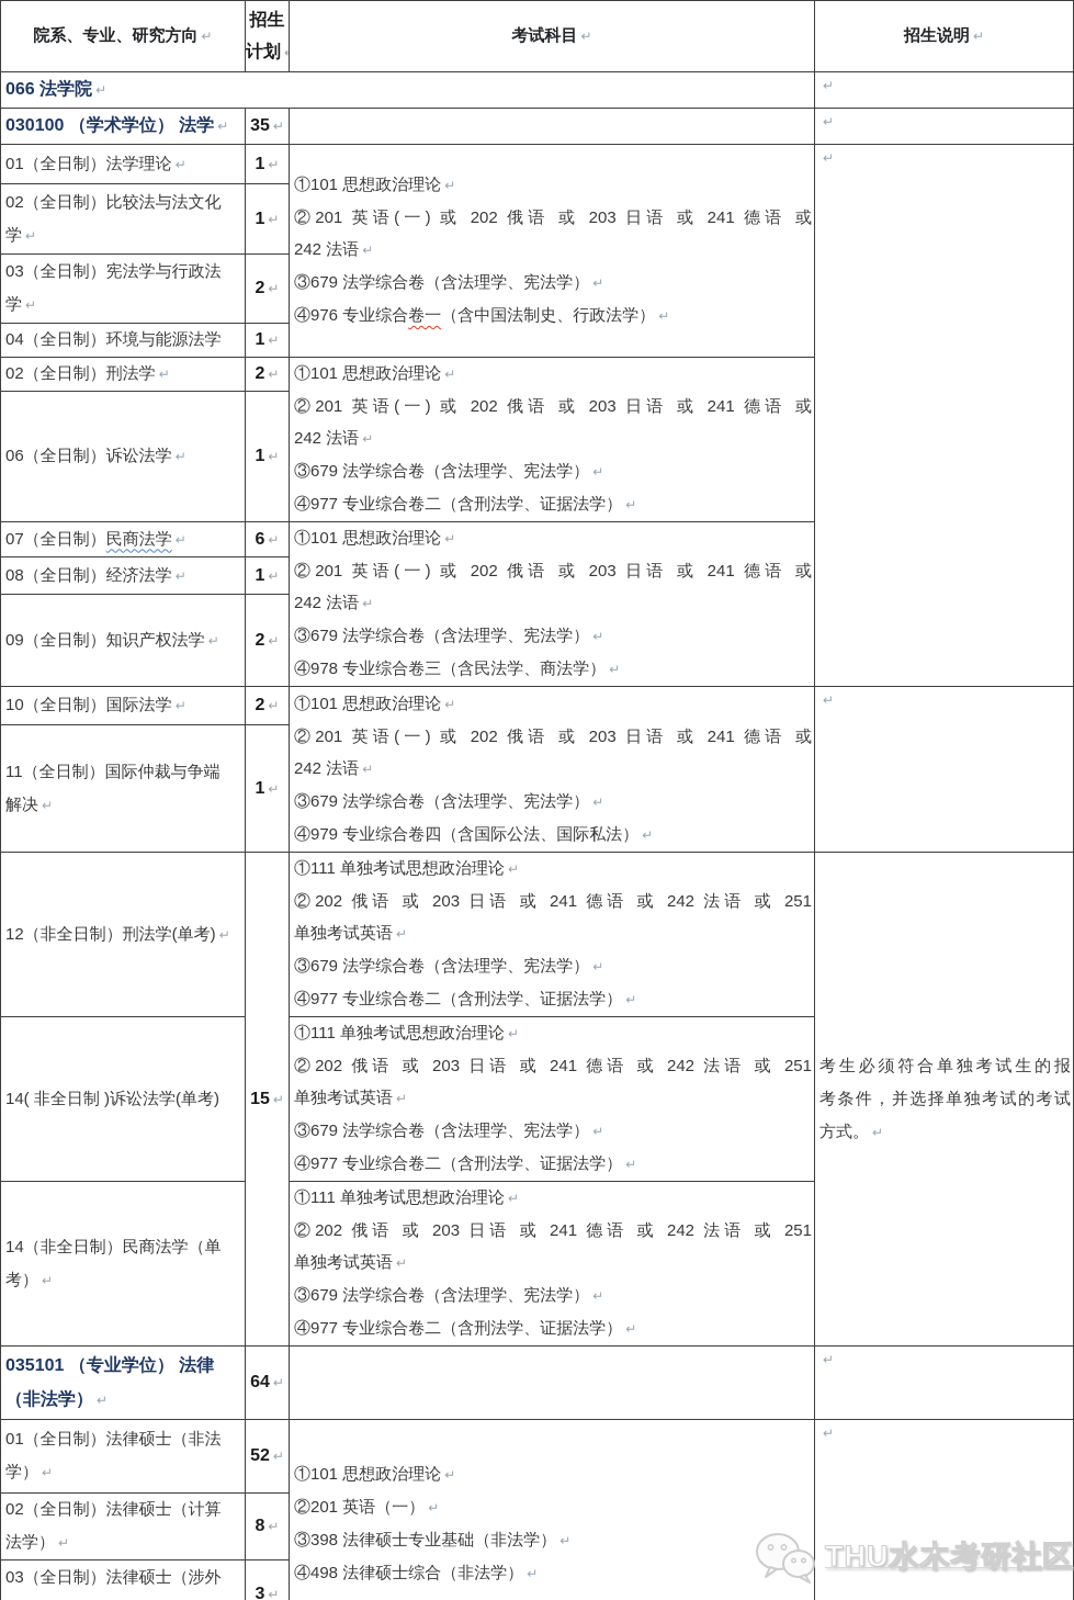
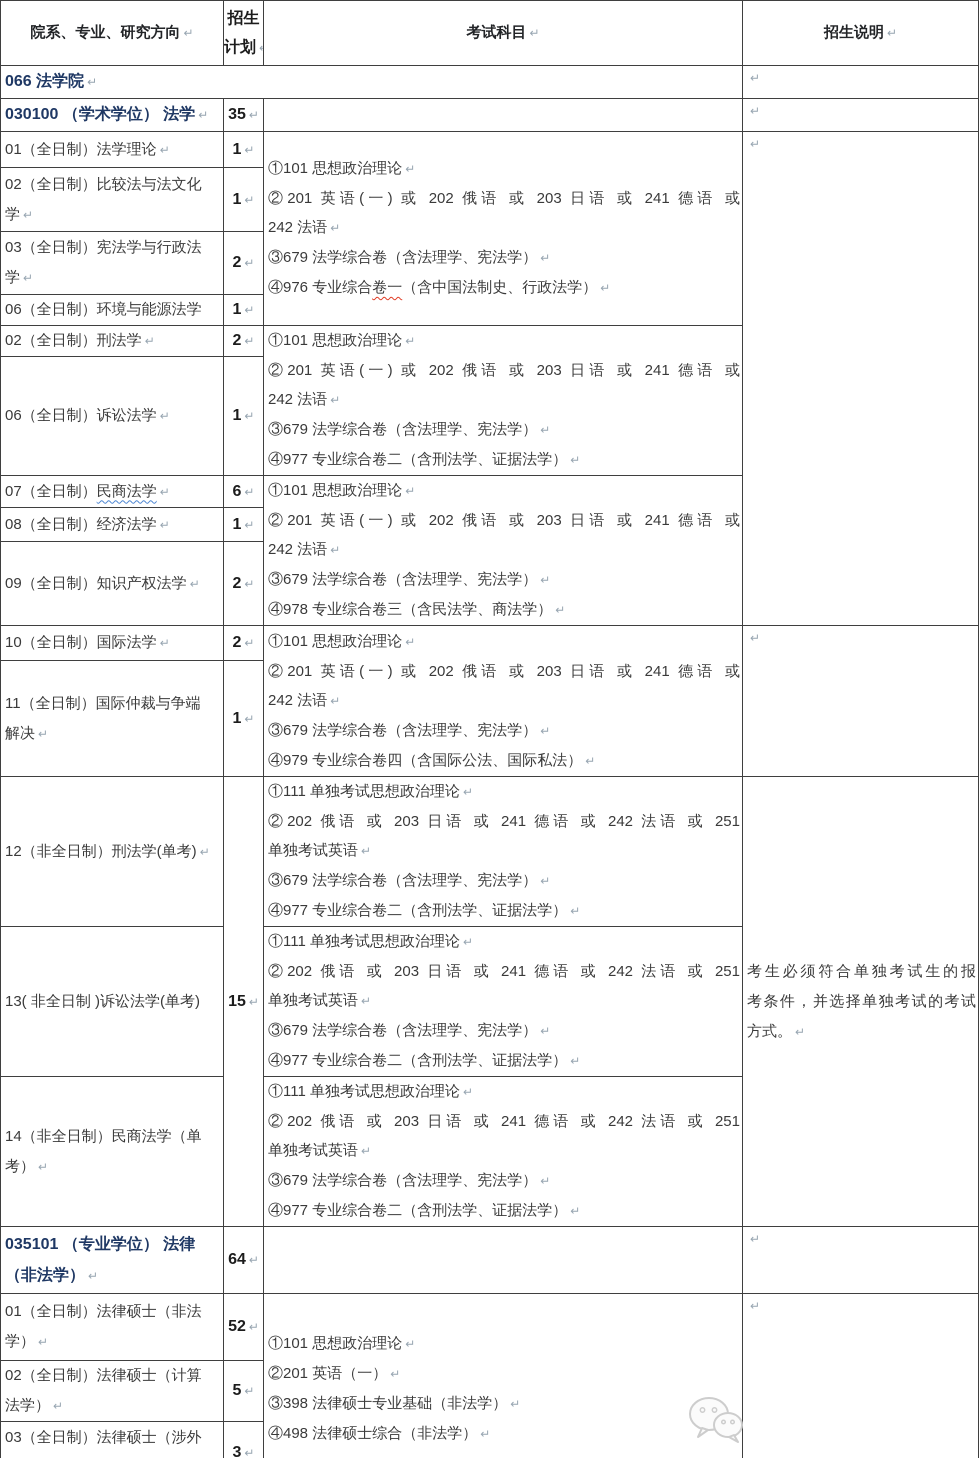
  院系、专业、研究方向 ↵	招生计划	考试科目 ↵	招生说明 ↵
  066 法学院 ↵	↵
  030100 （学术学位） 法学 ↵	35 ↵		↵
  01（全日制）法学理论 ↵	1 ↵	①101 思想政治理论 ↵②201 英语(一) 或 202 俄语 或 203 日语 或 241 德语 或242 法语 ↵③679 法学综合卷（含法理学、宪法学） ↵④976 专业综合卷一（含中国法制史、行政法学） ↵	↵
  02（全日制）比较法与法文化学 ↵	1 ↵
  03（全日制）宪法学与行政法学 ↵	2 ↵
- 04（全日制）环境与能源法学	1 ↵
+ 06（全日制）环境与能源法学	1 ↵
  02（全日制）刑法学 ↵	2 ↵	①101 思想政治理论 ↵②201 英语(一) 或 202 俄语 或 203 日语 或 241 德语 或242 法语 ↵③679 法学综合卷（含法理学、宪法学） ↵④977 专业综合卷二（含刑法学、证据法学） ↵
  06（全日制）诉讼法学 ↵	1 ↵
  07（全日制）民商法学 ↵	6 ↵	①101 思想政治理论 ↵②201 英语(一) 或 202 俄语 或 203 日语 或 241 德语 或242 法语 ↵③679 法学综合卷（含法理学、宪法学） ↵④978 专业综合卷三（含民法学、商法学） ↵
  08（全日制）经济法学 ↵	1 ↵
  09（全日制）知识产权法学 ↵	2 ↵
  10（全日制）国际法学 ↵	2 ↵	①101 思想政治理论 ↵②201 英语(一) 或 202 俄语 或 203 日语 或 241 德语 或242 法语 ↵③679 法学综合卷（含法理学、宪法学） ↵④979 专业综合卷四（含国际公法、国际私法） ↵	↵
  11（全日制）国际仲裁与争端解决 ↵	1 ↵
  12（非全日制）刑法学(单考) ↵	15 ↵	①111 单独考试思想政治理论 ↵②202 俄语 或 203 日语 或 241 德语 或 242 法语 或 251单独考试英语 ↵③679 法学综合卷（含法理学、宪法学） ↵④977 专业综合卷二（含刑法学、证据法学） ↵	考生必须符合单独考试生的报考条件，并选择单独考试的考试方式。 ↵
- 14( 非全日制 )诉讼法学(单考)	①111 单独考试思想政治理论 ↵②202 俄语 或 203 日语 或 241 德语 或 242 法语 或 251单独考试英语 ↵③679 法学综合卷（含法理学、宪法学） ↵④977 专业综合卷二（含刑法学、证据法学） ↵
+ 13( 非全日制 )诉讼法学(单考)	①111 单独考试思想政治理论 ↵②202 俄语 或 203 日语 或 241 德语 或 242 法语 或 251单独考试英语 ↵③679 法学综合卷（含法理学、宪法学） ↵④977 专业综合卷二（含刑法学、证据法学） ↵
  14（非全日制）民商法学（单考） ↵	①111 单独考试思想政治理论 ↵②202 俄语 或 203 日语 或 241 德语 或 242 法语 或 251单独考试英语 ↵③679 法学综合卷（含法理学、宪法学） ↵④977 专业综合卷二（含刑法学、证据法学） ↵
  035101 （专业学位） 法律（非法学） ↵	64 ↵		↵
  01（全日制）法律硕士（非法学） ↵	52 ↵	①101 思想政治理论 ↵②201 英语（一） ↵③398 法律硕士专业基础（非法学） ↵④498 法律硕士综合（非法学） ↵	↵
- 02（全日制）法律硕士（计算法学） ↵	8 ↵
+ 02（全日制）法律硕士（计算法学） ↵	5 ↵
  03（全日制）法律硕士（涉外	3 ↵
- THU水木考研社区
